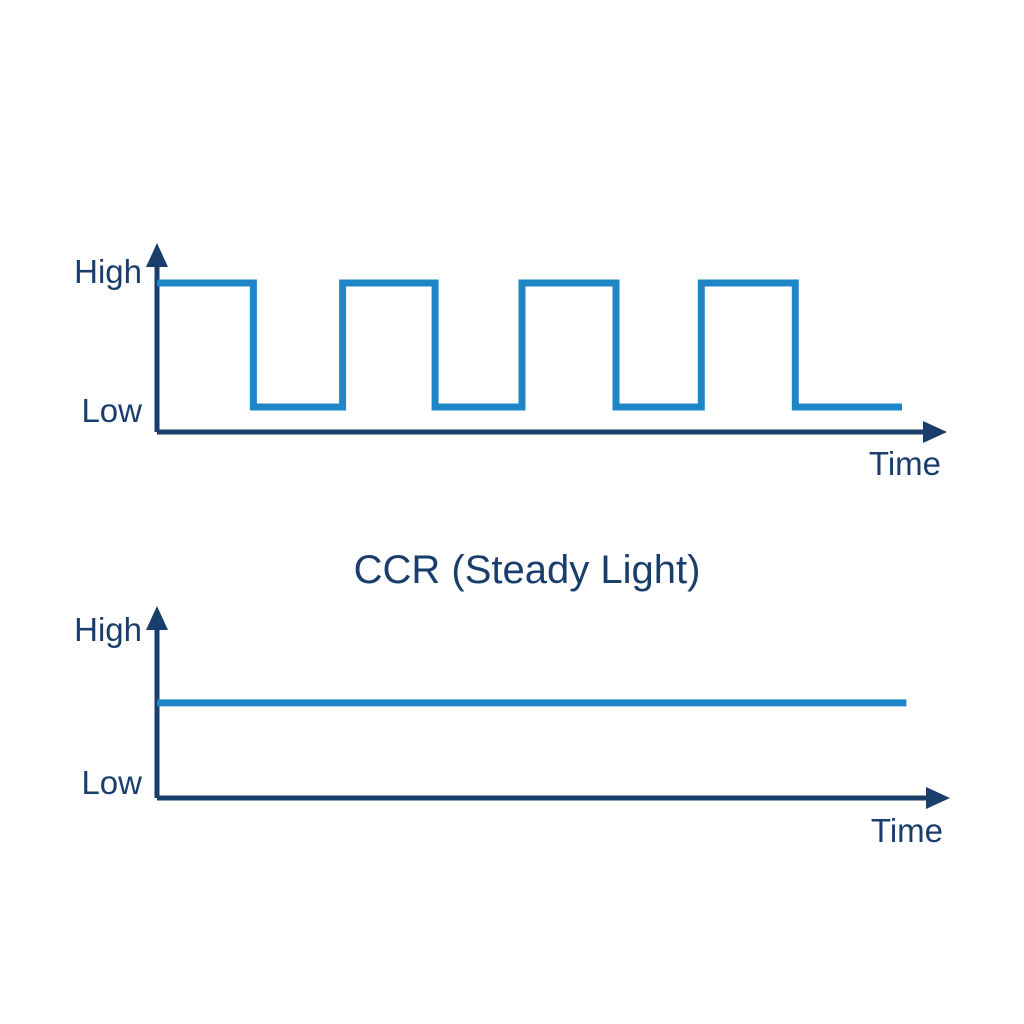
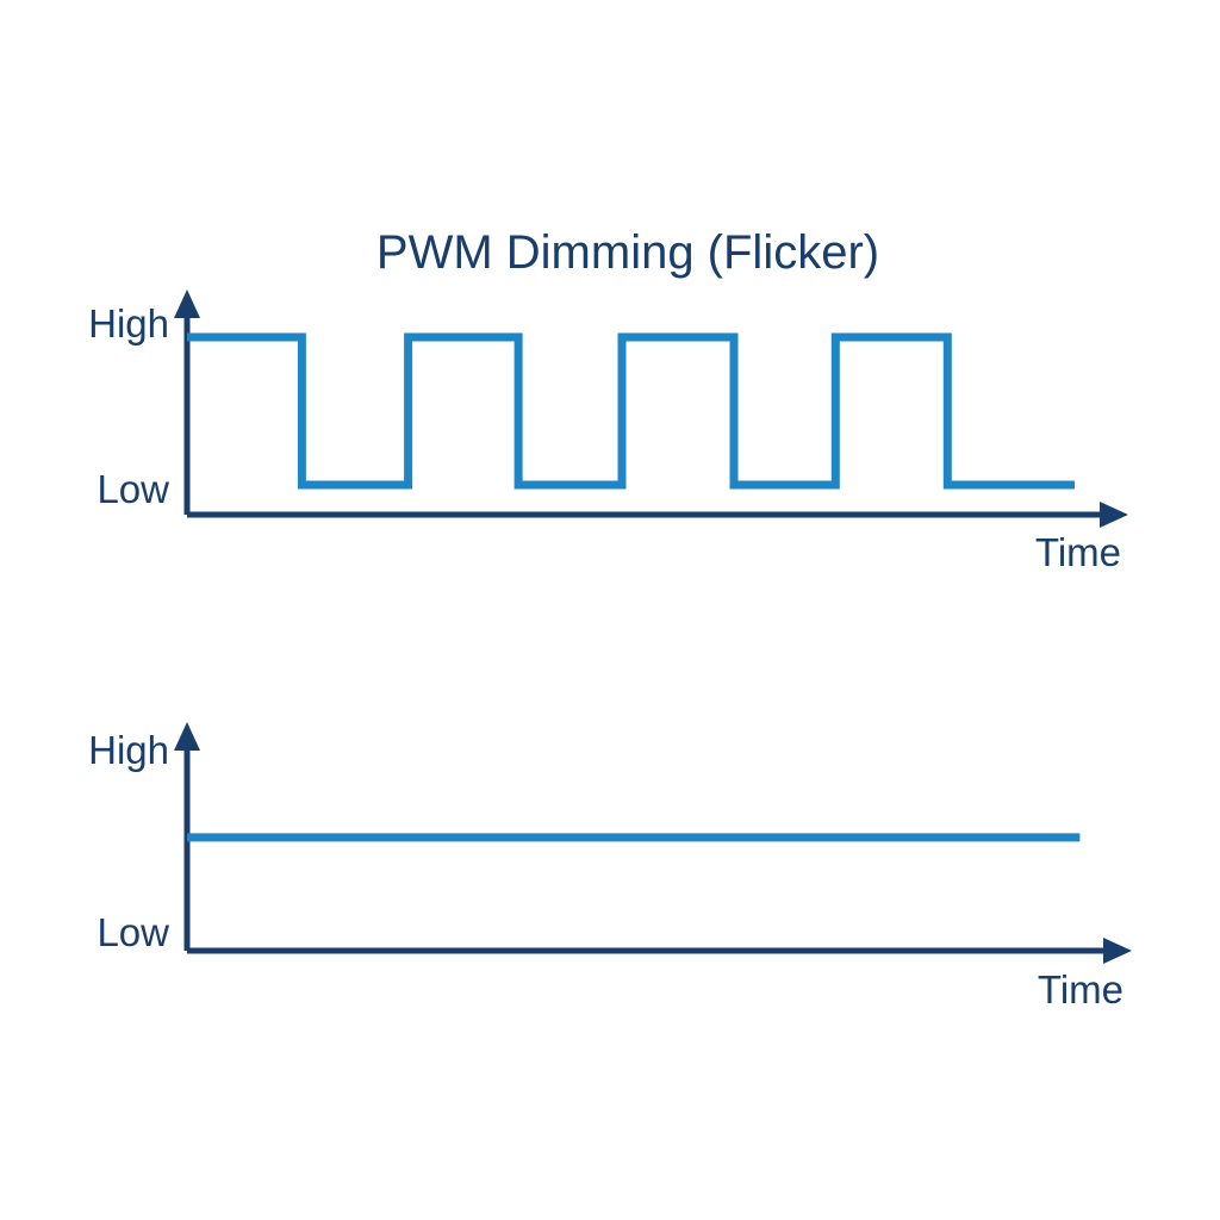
+ PWM Dimming (Flicker)
  High
  Low
  Time
- CCR (Steady Light)
  High
  Low
  Time
